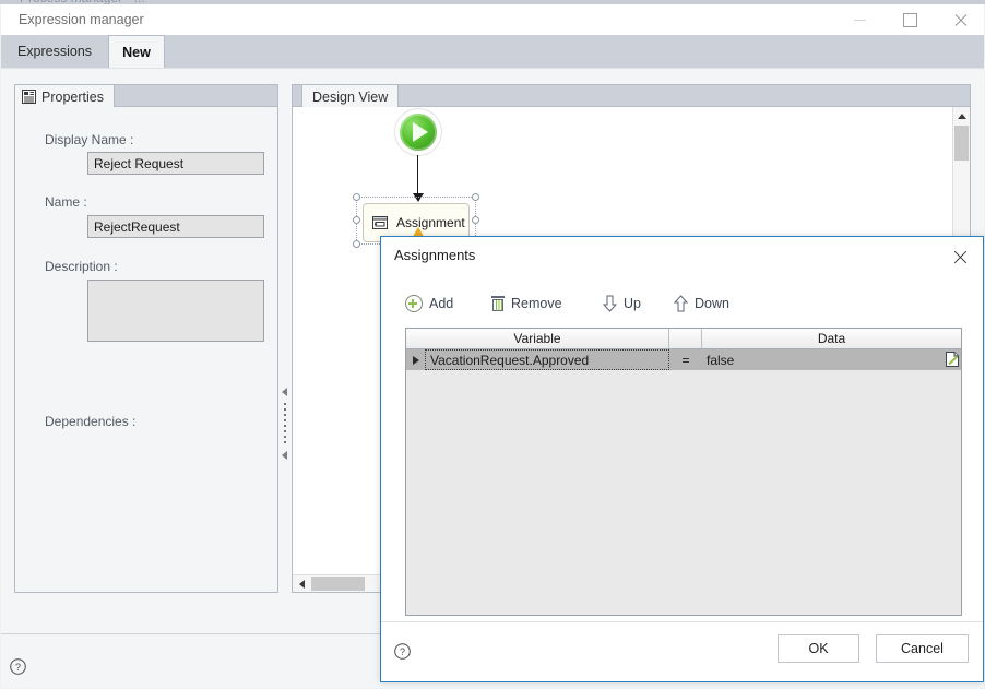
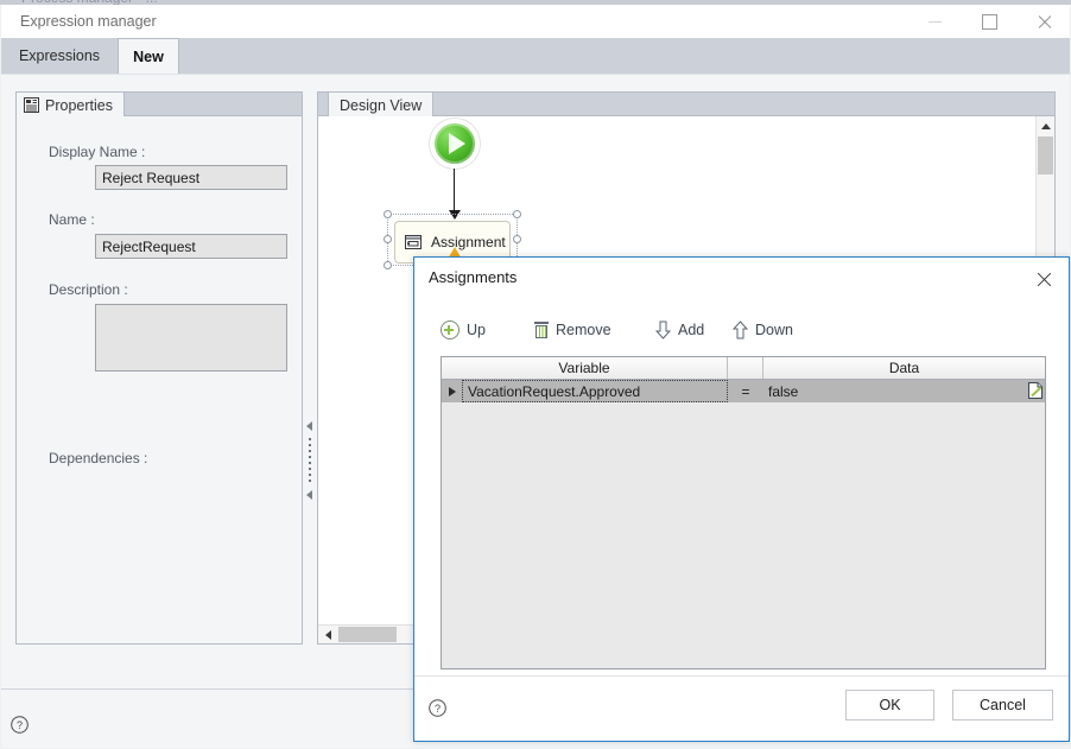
  Expression manager
  Expressions
  New
  Properties
  Display Name :
  Reject Request
  Name :
  RejectRequest
  Description :
  Dependencies :
  Design View
  Assignment
  ?
  Assignments
- Add
+ Up
  Remove
- Up
+ Add
  Down
  Variable
  Data
  VacationRequest.Approved
  =
  false
  ?
  OK
  Cancel
